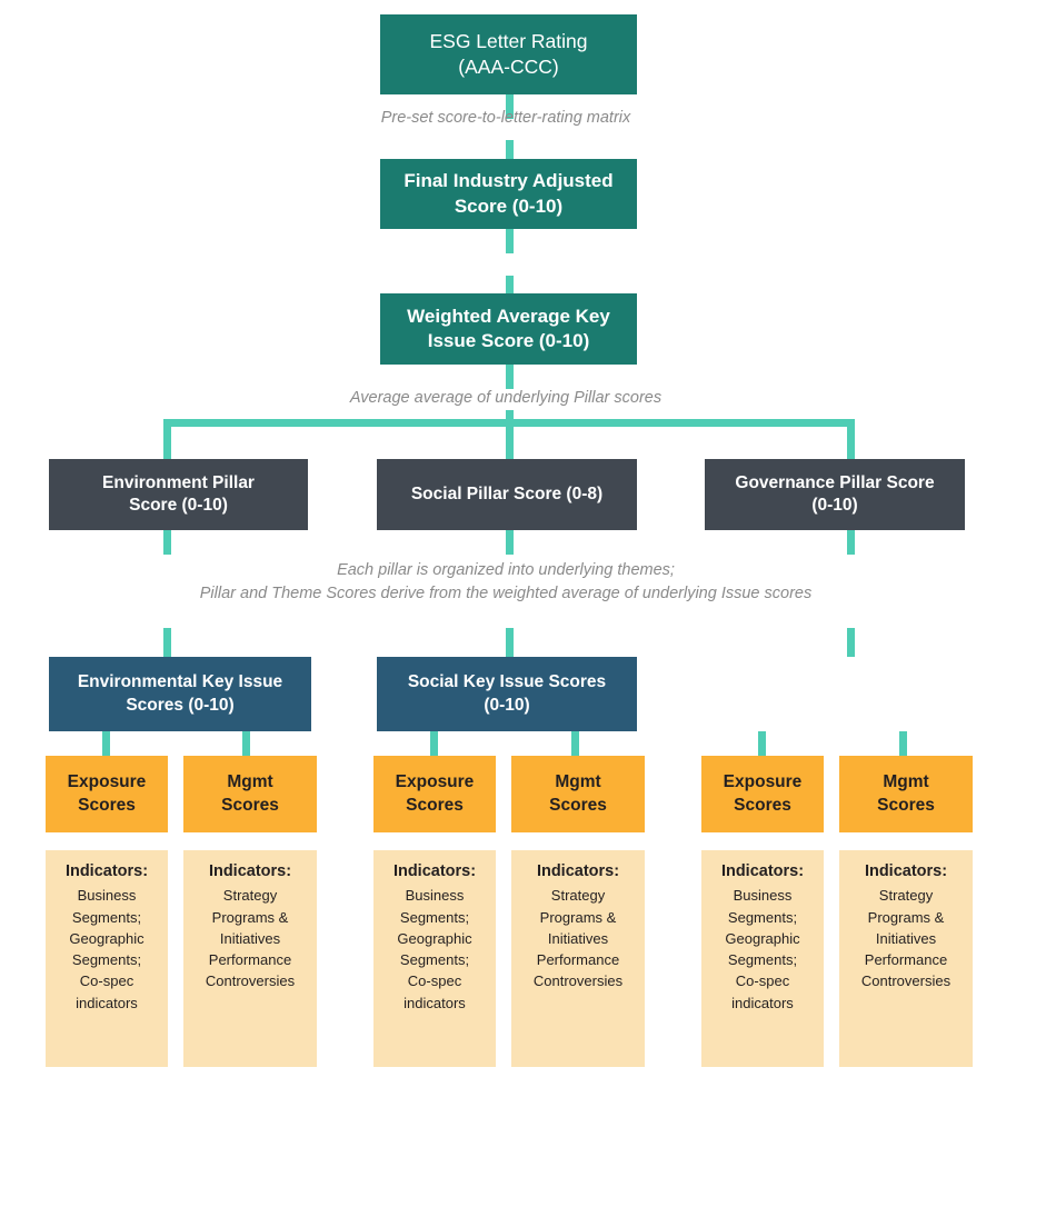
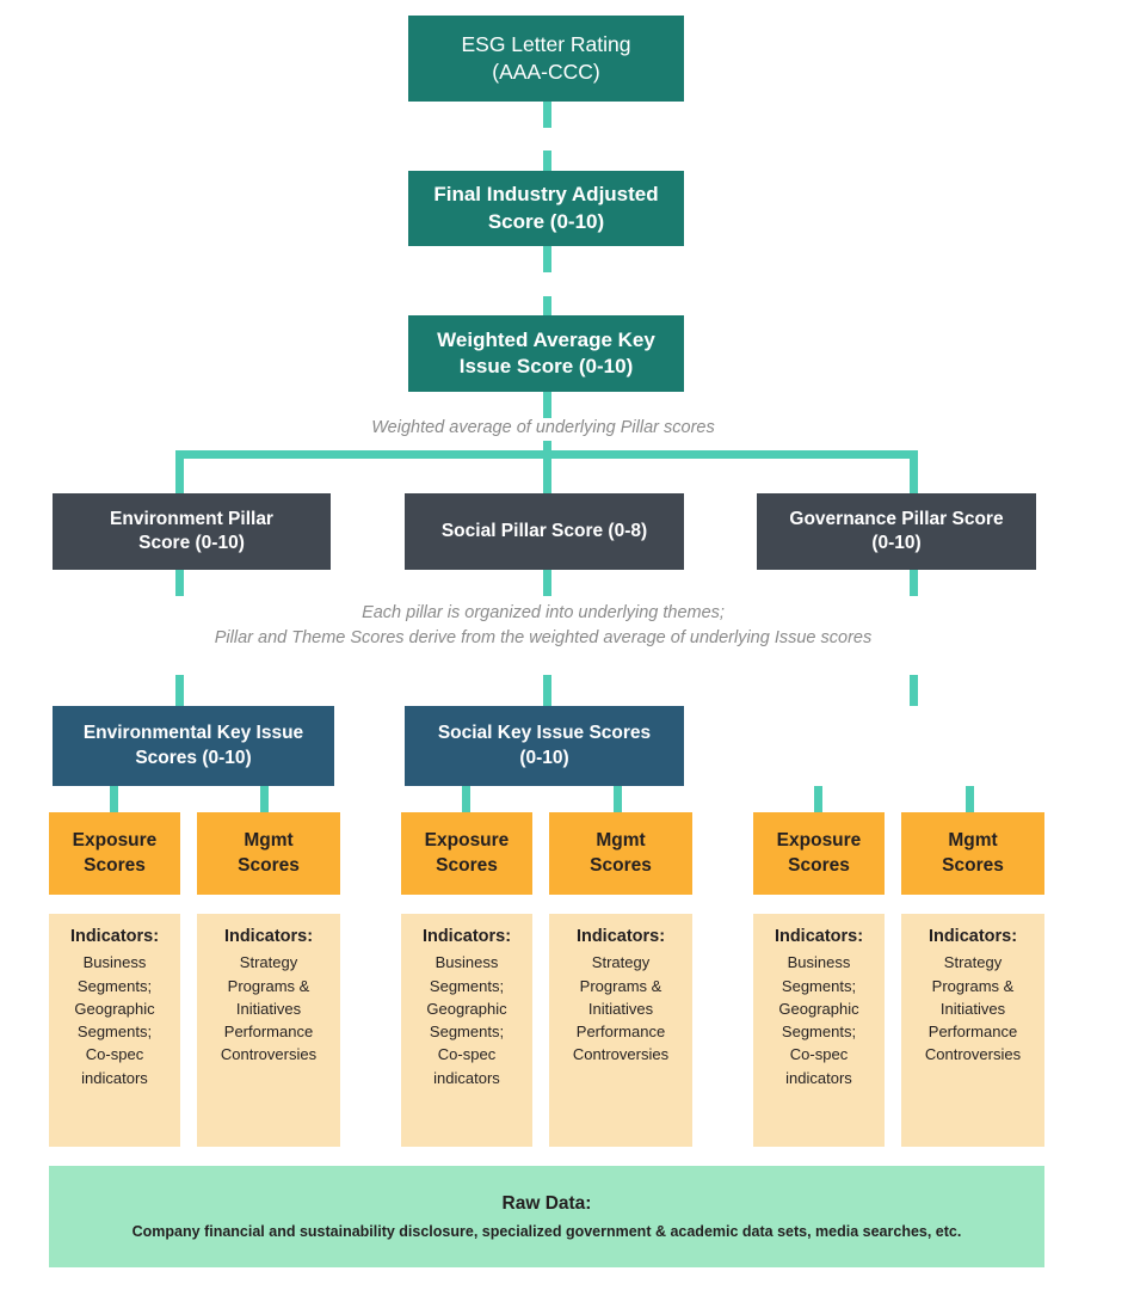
  ESG Letter Rating
  (AAA-CCC)
- Pre-set score-to-letter-rating matrix
  Final Industry Adjusted
  Score (0-10)
  Weighted Average Key
  Issue Score (0-10)
- Average average of underlying Pillar scores
+ Weighted average of underlying Pillar scores
  Environment Pillar
  Score (0-10)
  Social Pillar Score (0-8)
  Governance Pillar Score
  (0-10)
  Each pillar is organized into underlying themes;
  Pillar and Theme Scores derive from the weighted average of underlying Issue scores
  Environmental Key Issue
  Scores (0-10)
  Social Key Issue Scores
  (0-10)
  Exposure
  Scores
  Mgmt
  Scores
  Exposure
  Scores
  Mgmt
  Scores
  Exposure
  Scores
  Mgmt
  Scores
  Indicators:
  Business
  Segments;
  Geographic
  Segments;
  Co-spec
  indicators
  Indicators:
  Strategy
  Programs &
  Initiatives
  Performance
  Controversies
  Indicators:
  Business
  Segments;
  Geographic
  Segments;
  Co-spec
  indicators
  Indicators:
  Strategy
  Programs &
  Initiatives
  Performance
  Controversies
  Indicators:
  Business
  Segments;
  Geographic
  Segments;
  Co-spec
  indicators
  Indicators:
  Strategy
  Programs &
  Initiatives
  Performance
  Controversies
+ Raw Data:
+ Company financial and sustainability disclosure, specialized government & academic data sets, media searches, etc.
